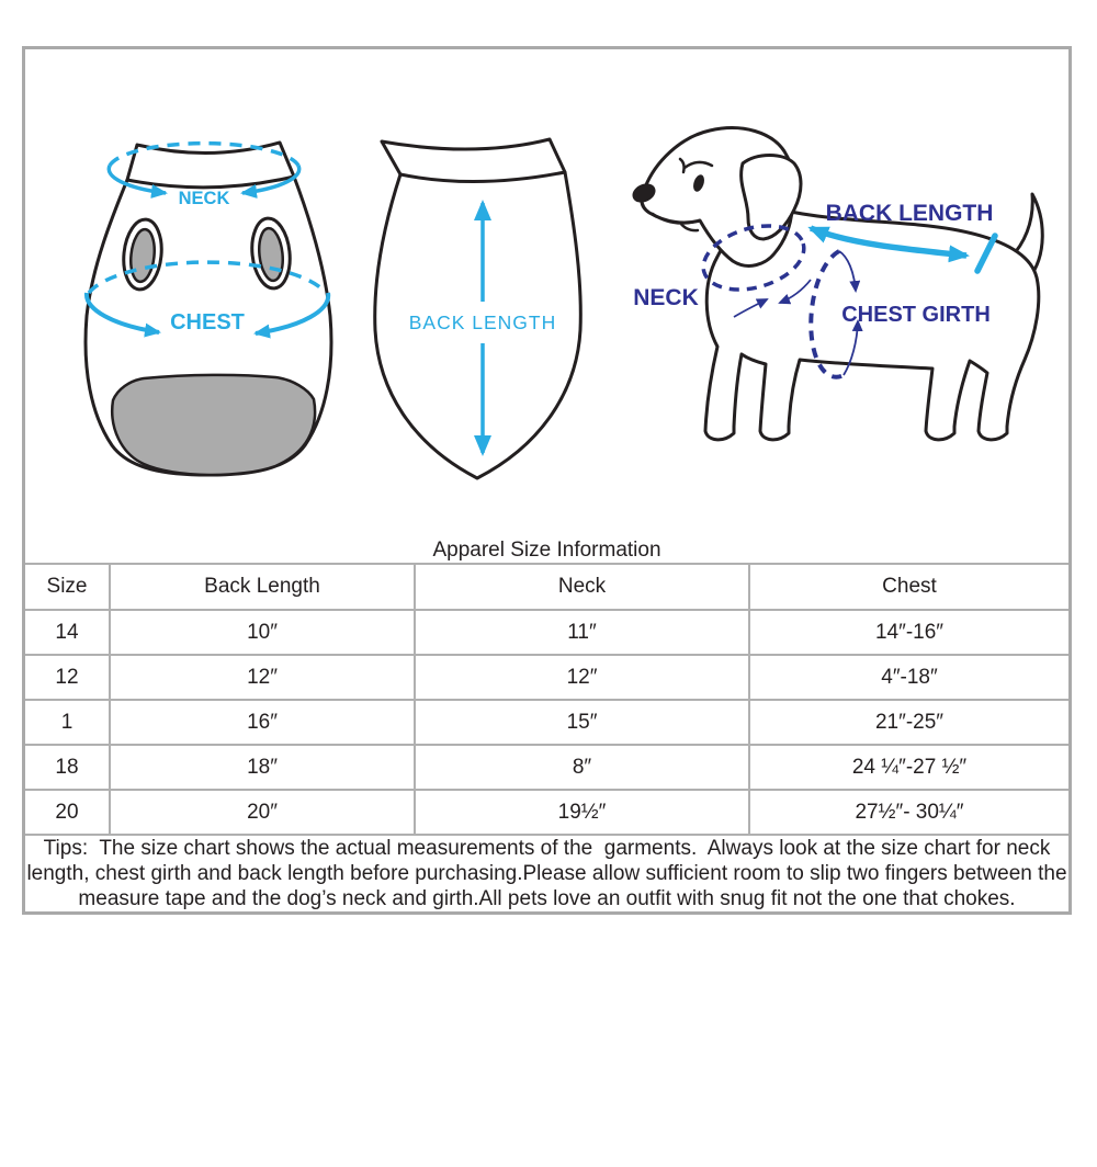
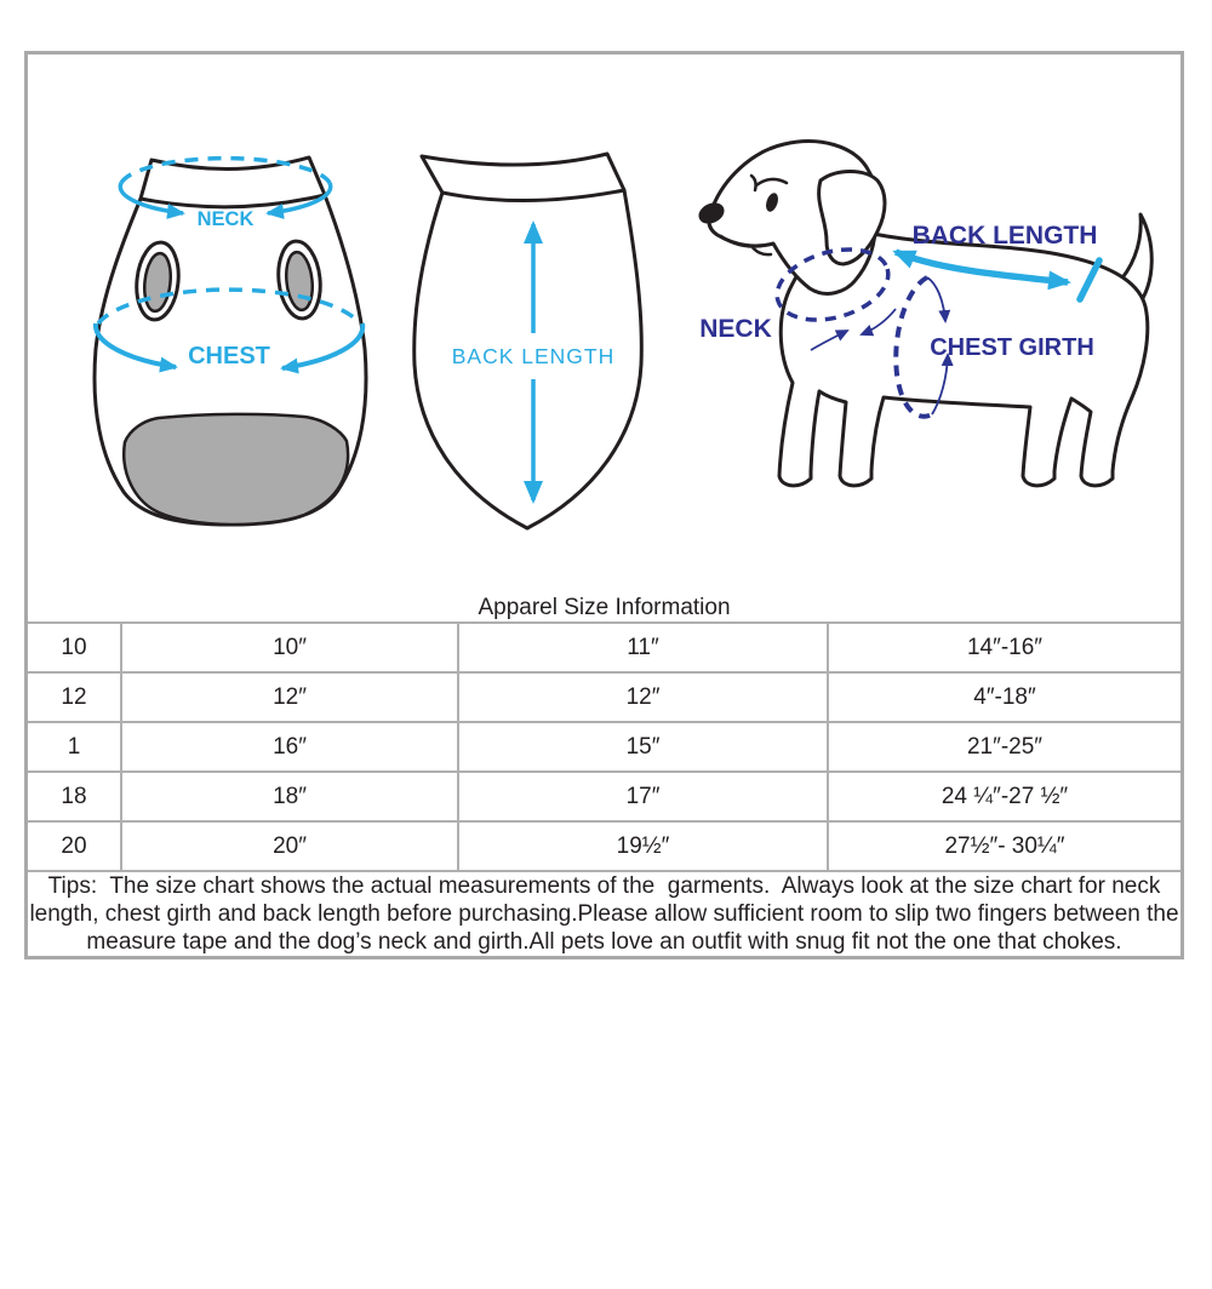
  NECK
  CHEST
  BACK LENGTH
  BACK LENGTH
  NECK
  CHEST GIRTH
  Apparel Size Information
- Size	Back Length	Neck	Chest
- 14	10″	11″	14″-16″
+ 10	10″	11″	14″-16″
  12	12″	12″	4″-18″
  1	16″	15″	21″-25″
- 18	18″	8″	24 ¼″-27 ½″
+ 18	18″	17″	24 ¼″-27 ½″
  20	20″	19½″	27½″- 30¼″
  Tips: The size chart shows the actual measurements of the garments. Always look at the size chart for neck length, chest girth and back length before purchasing.Please allow sufficient room to slip two fingers between the measure tape and the dog’s neck and girth.All pets love an outfit with snug fit not the one that chokes.
